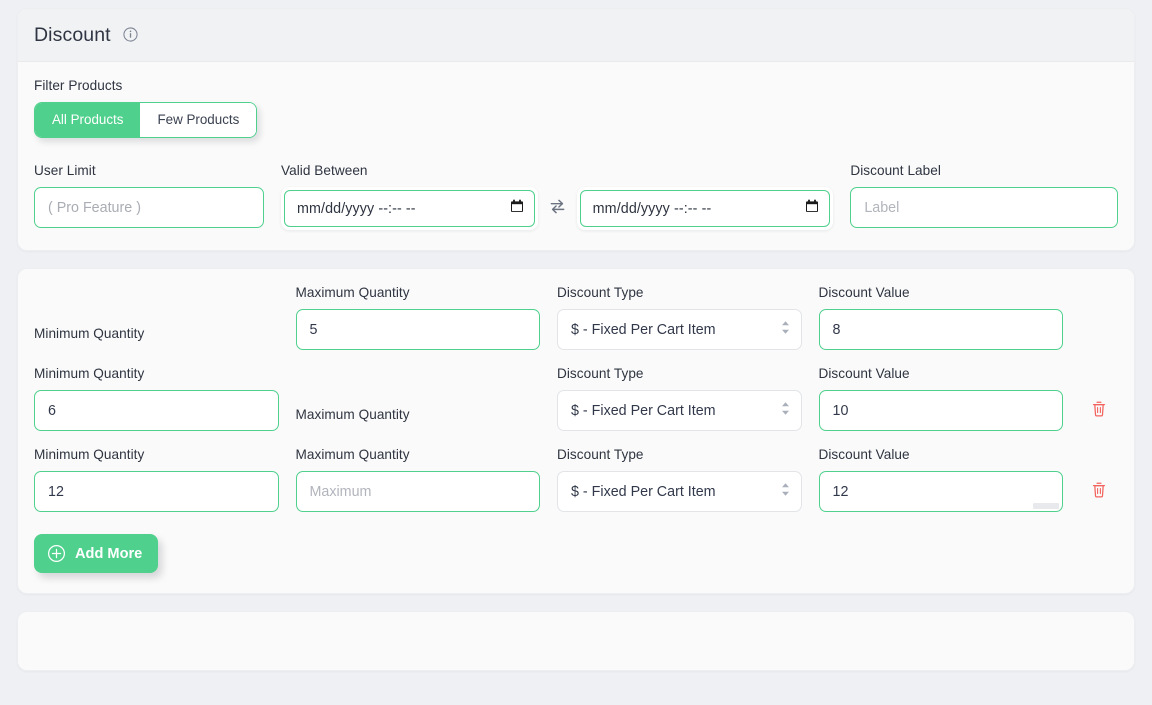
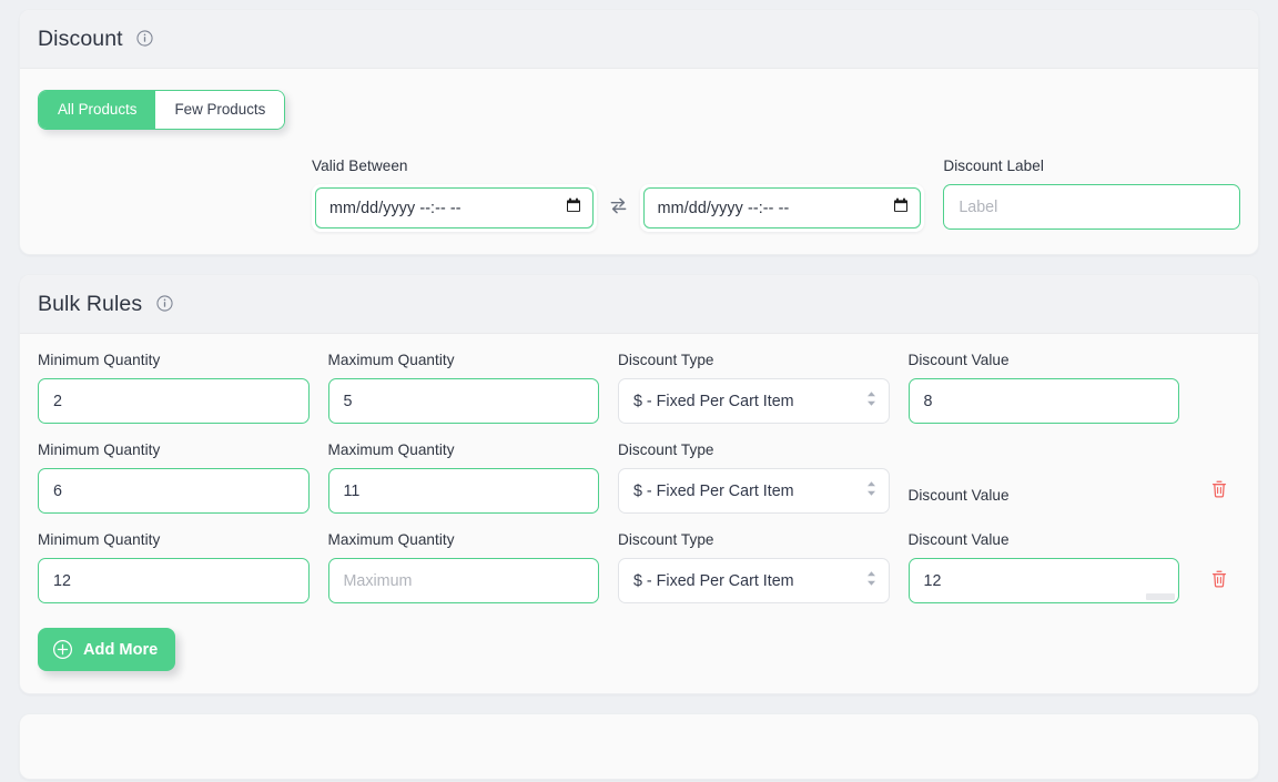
  Discount
- Filter Products
  All Products
  Few Products
- User Limit
- ( Pro Feature )
  Valid Between
  mm/dd/yyyy --:-- --
  mm/dd/yyyy --:-- --
  Discount Label
  Label
+ Bulk Rules
  Minimum Quantity
+ 2
  Maximum Quantity
  5
  Discount Type
  $ - Fixed Per Cart Item
  Discount Value
  8
  Minimum Quantity
  6
  Maximum Quantity
+ 11
  Discount Type
  $ - Fixed Per Cart Item
  Discount Value
- 10
  Minimum Quantity
  12
  Maximum Quantity
  Maximum
  Discount Type
  $ - Fixed Per Cart Item
  Discount Value
  12
  Add More
